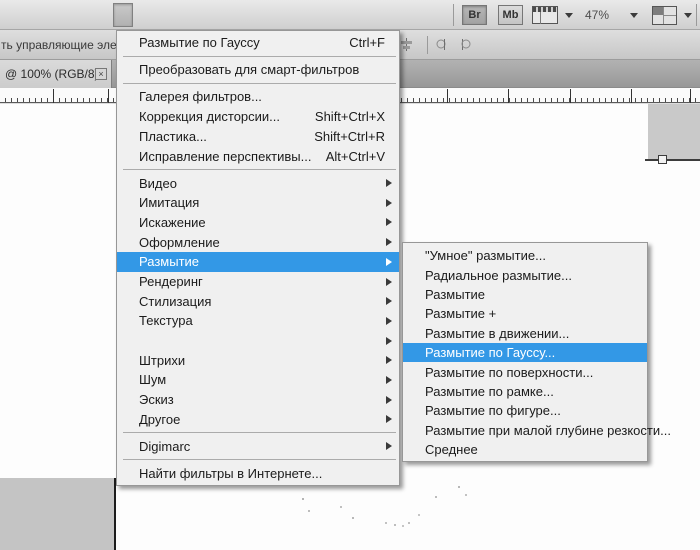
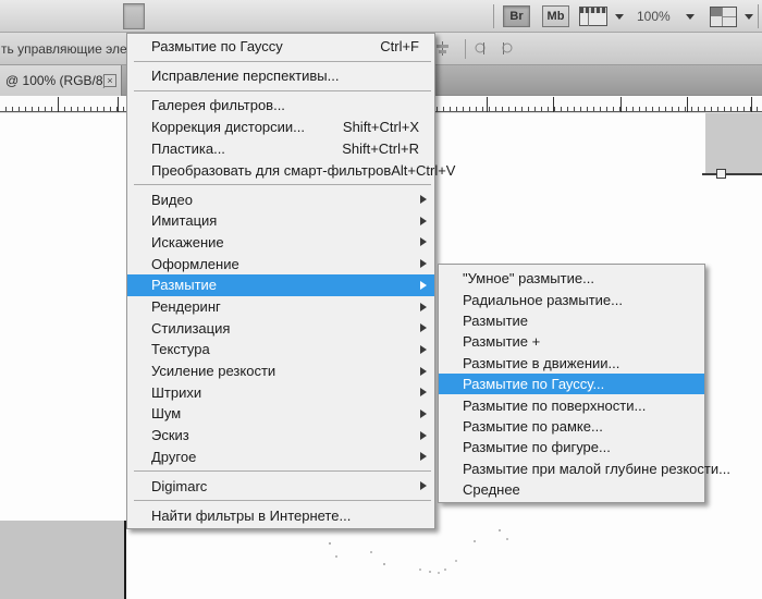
  @ 100% (RGB/8
  ×
  ть управляющие эле
  Br
  Mb
- 47%
+ 100%
  Размытие по Гауссу
  Ctrl+F
- Преобразовать для смарт-фильтров
+ Исправление перспективы...
  Галерея фильтров...
  Коррекция дисторсии...
  Shift+Ctrl+X
  Пластика...
  Shift+Ctrl+R
- Исправление перспективы...
+ Преобразовать для смарт-фильтров
  Alt+Ctrl+V
  Видео
  Имитация
  Искажение
  Оформление
  Размытие
  Рендеринг
  Стилизация
  Текстура
+ Усиление резкости
  Штрихи
  Шум
  Эскиз
  Другое
  Digimarc
  Найти фильтры в Интернете...
  "Умное" размытие...
  Радиальное размытие...
  Размытие
  Размытие +
  Размытие в движении...
  Размытие по Гауссу...
  Размытие по поверхности...
  Размытие по рамке...
  Размытие по фигуре...
  Размытие при малой глубине резкости...
  Среднее
